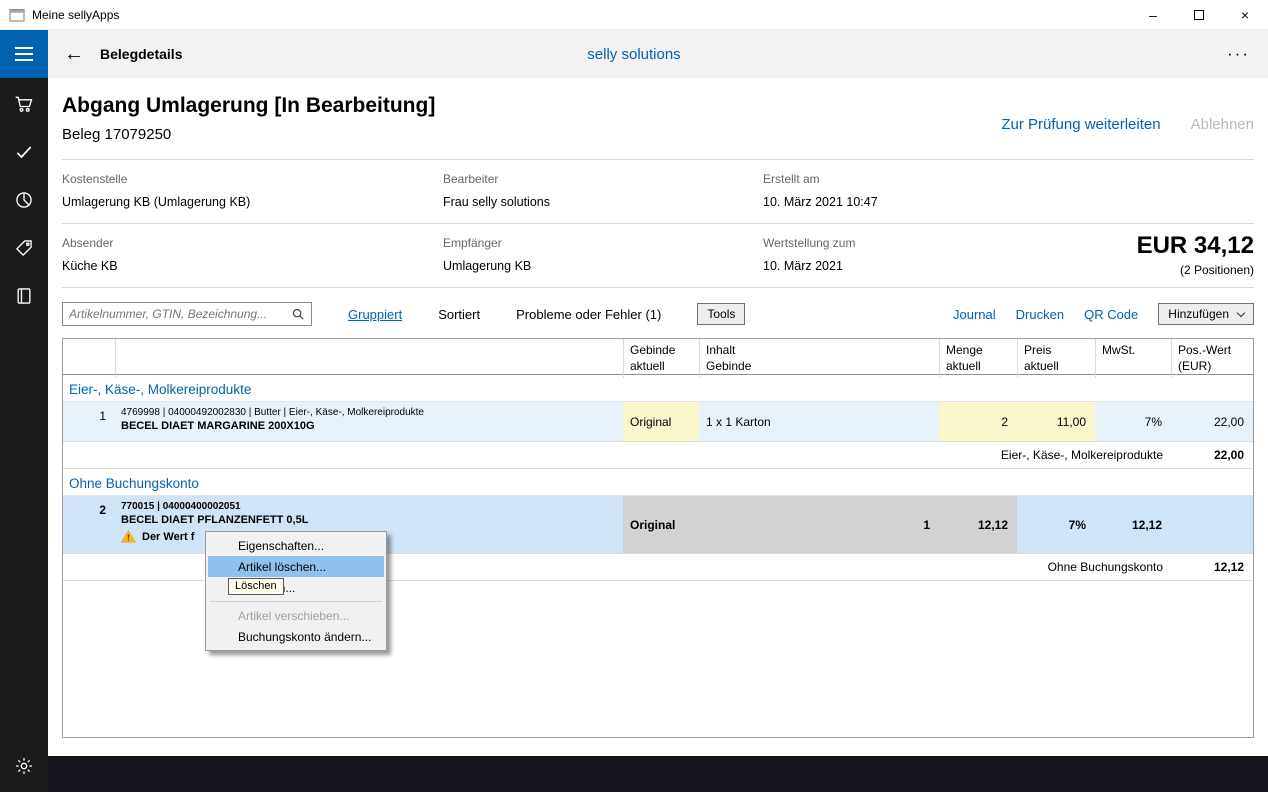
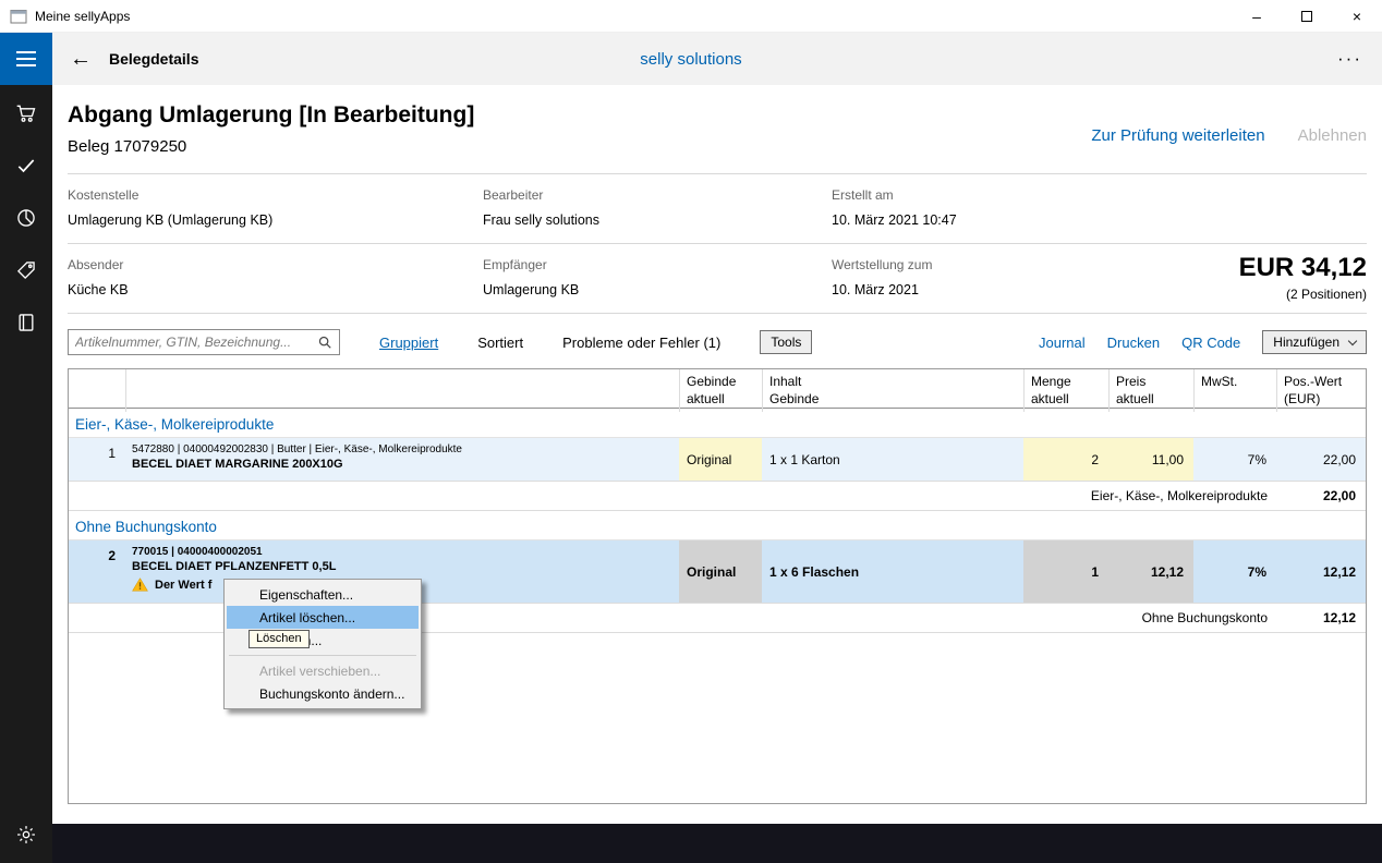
  Meine sellyApps
  –
  ×
  ←
  Belegdetails
  selly solutions
  ···
  Abgang Umlagerung [In Bearbeitung]
  Beleg 17079250
  Zur Prüfung weiterleiten
  Ablehnen
  Kostenstelle
  Umlagerung KB (Umlagerung KB)
  Bearbeiter
  Frau selly solutions
  Erstellt am
  10. März 2021 10:47
  Absender
  Küche KB
  Empfänger
  Umlagerung KB
  Wertstellung zum
  10. März 2021
  EUR 34,12
  (2 Positionen)
  Artikelnummer, GTIN, Bezeichnung...
  Gruppiert
  Sortiert
  Probleme oder Fehler (1)
  Tools
  Journal
  Drucken
  QR Code
  Hinzufügen
  Gebinde
  aktuell
  Inhalt
  Gebinde
  Menge
  aktuell
  Preis
  aktuell
  MwSt.
  Pos.-Wert
  (EUR)
  Eier-, Käse-, Molkereiprodukte
  1
- 4769998 | 04000492002830 | Butter | Eier-, Käse-, Molkereiprodukte
+ 5472880 | 04000492002830 | Butter | Eier-, Käse-, Molkereiprodukte
  BECEL DIAET MARGARINE 200X10G
  Original
  1 x 1 Karton
  2
  11,00
  7%
  22,00
  Eier-, Käse-, Molkereiprodukte
  22,00
  Ohne Buchungskonto
  2
  770015 | 04000400002051
  BECEL DIAET PFLANZENFETT 0,5L
  Der Wert f
  Original
+ 1 x 6 Flaschen
  1
  12,12
  7%
  12,12
  Ohne Buchungskonto
  12,12
  Eigenschaften...
  Artikel löschen...
  Artikel verschieben...
  Buchungskonto ändern...
  Löschen
